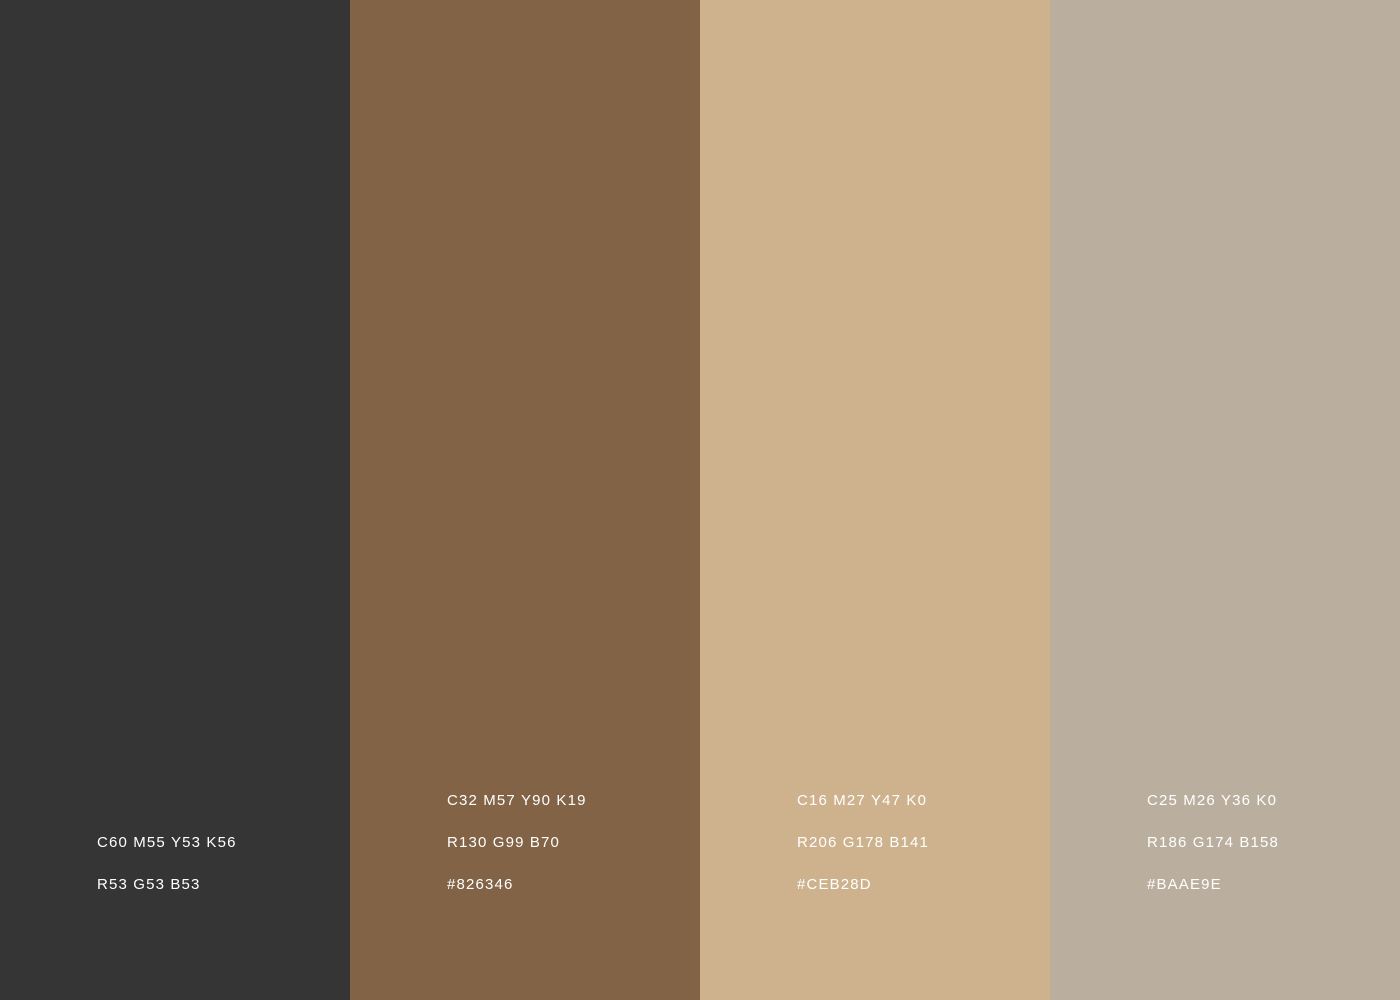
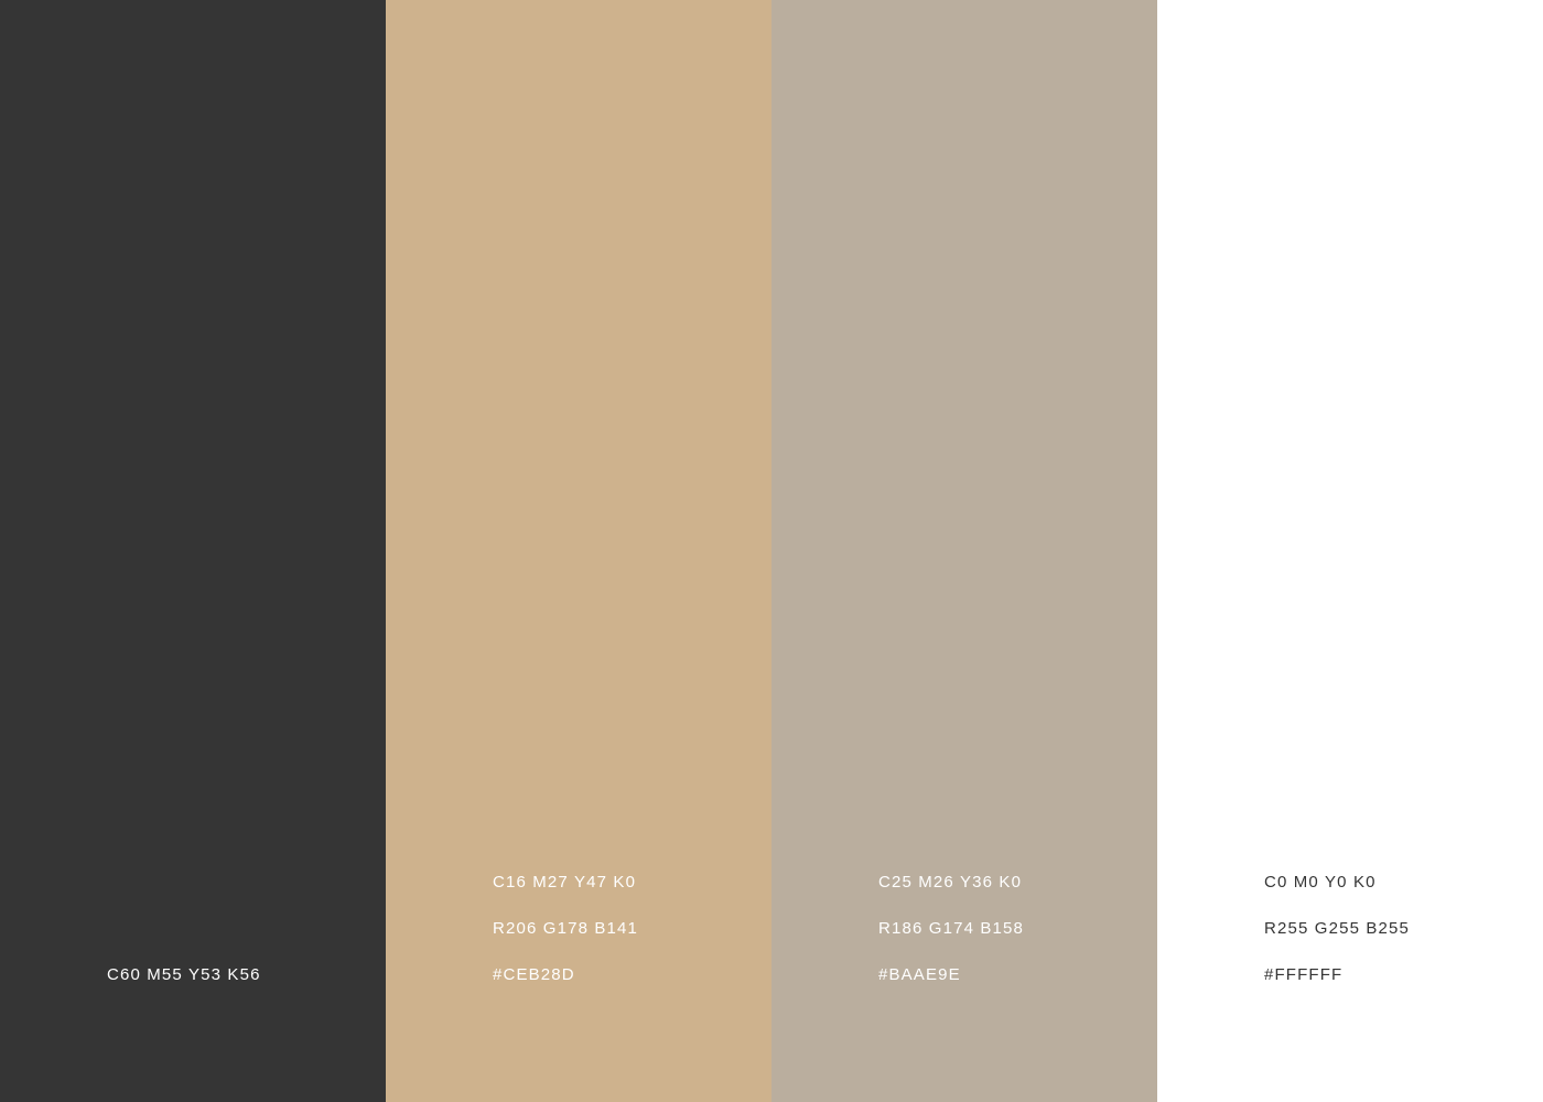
  C60 M55 Y53 K56
- R53 G53 B53
- C32 M57 Y90 K19
- R130 G99 B70
- #826346
  C16 M27 Y47 K0
  R206 G178 B141
  #CEB28D
  C25 M26 Y36 K0
  R186 G174 B158
  #BAAE9E
+ C0 M0 Y0 K0
+ R255 G255 B255
+ #FFFFFF
